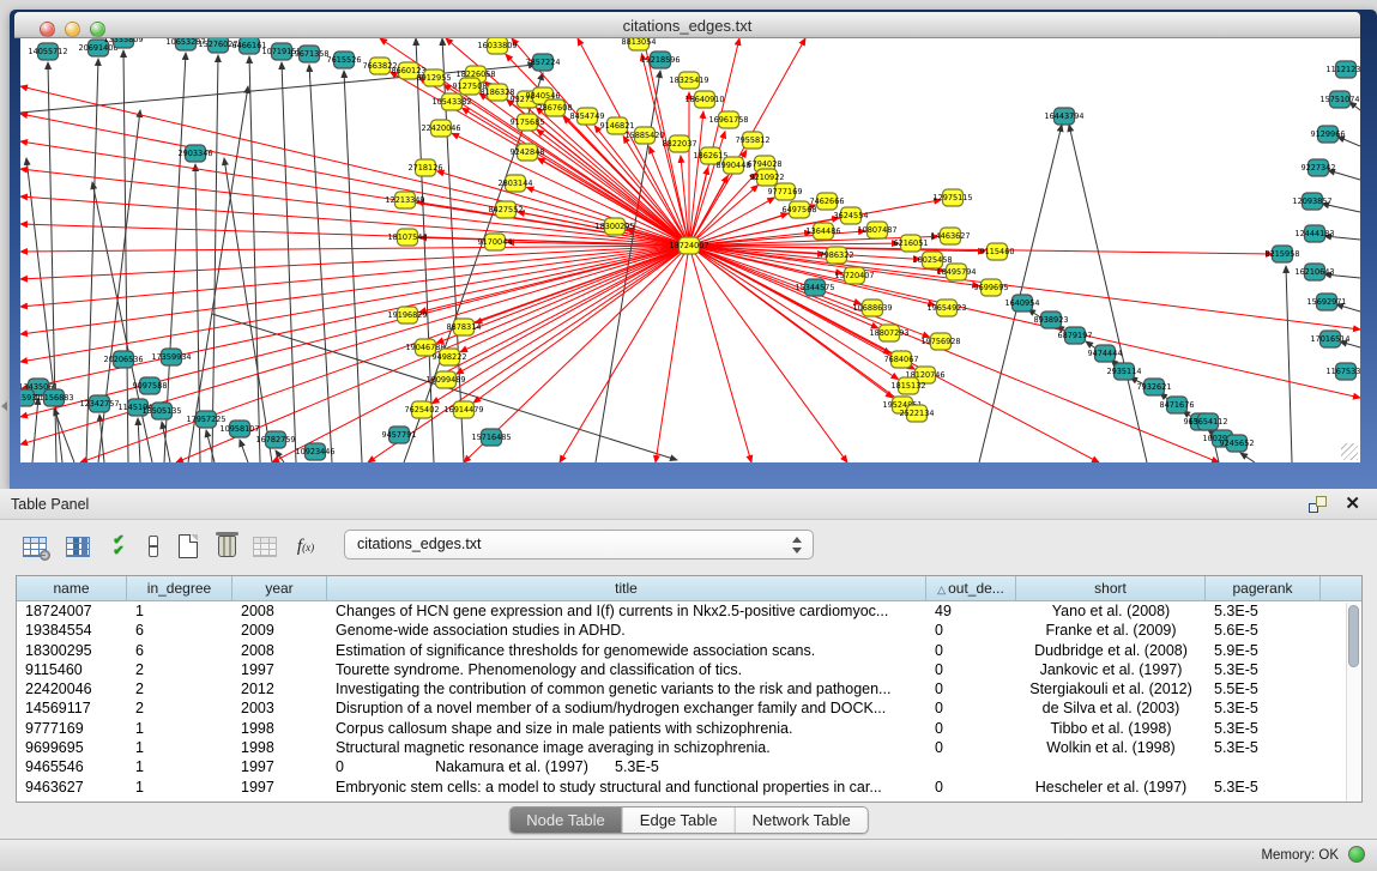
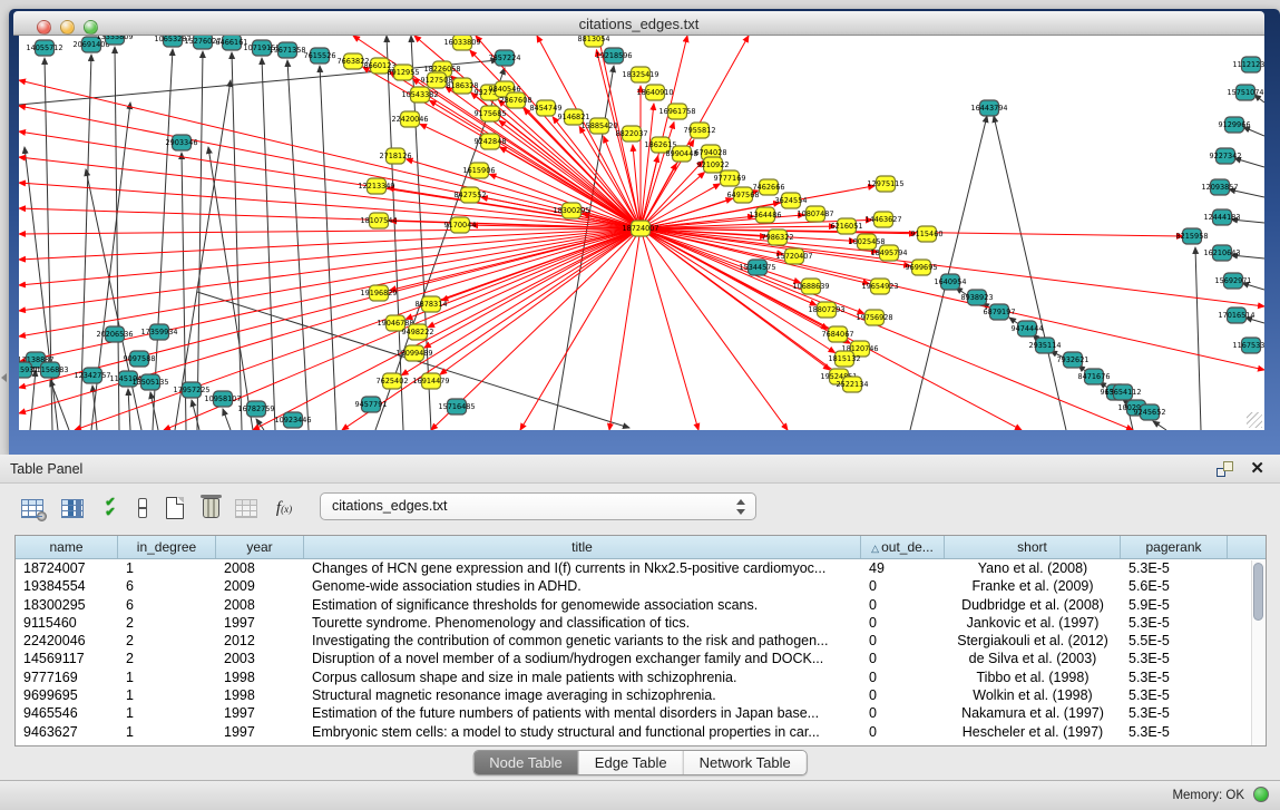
  citations_edges.txt
  14055712
  2069140
  13355809
  10653287
  15276027
  6466161
  1071915
  19671358
  7615526
  7857224
  19218596
  2903346
  16443794
  1640954
  8938923
  6879197
  9474444
  2935114
  7932621
  8471676
- 13435061
+ 17138887
  11156883
  12342757
  1145194
  20206536
  17359934
  9097588
  13505135
  17957225
  10958107
  16782759
  10923446
  9457791
  15716485
  15751074
  9129966
  9227342
  12093857
  12444183
  8215958
  16210643
  15692971
  17016514
  1167533
  13654112
  9245652
  1112123
  15344575
  18300295
  16033809
  8813054
  18325419
  18640910
  16961758
  7955812
  8822037
  1862615
  8990448
  6794028
  9210922
  9777169
  6497568
  7462666
  3624554
  1364486
  10807487
  12975115
  14463627
  6216051
  7986322
  10025458
  18495794
  9115460
  15720407
  9699695
  10688639
  19654923
  18807293
  19756928
  7684067
  18120746
  1815132
  2522134
  8660123
  8912955
  18226058
  9127508
  8186328
  10543382
  9840546
  2867608
  8454749
  9175685
  22420046
  9146821
  15885420
  9242848
  2718126
- 2803144
+ 1615906
  12213349
  8427552
  18107544
  9170044
  19196829
  8878314
  19046788
  9498222
  18099489
  7625402
  16914479
  7663822
  18724007
  Table Panel
  ✕
  ✔
  ✔
  f(x)
  citations_edges.txt
  name
  in_degree
  year
  title
  △ out_de...
  short
  pagerank
  18724007
  1
  2008
  Changes of HCN gene expression and I(f) currents in Nkx2.5-positive cardiomyoc...
  49
  Yano et al. (2008)
  5.3E-5
  19384554
  6
  2009
  Genome-wide association studies in ADHD.
  0
  Franke et al. (2009)
  5.6E-5
  18300295
  6
  2008
  Estimation of significance thresholds for genomewide association scans.
  0
  Dudbridge et al. (2008)
  5.9E-5
  9115460
  2
  1997
  Tourette syndrome. Phenomenology and classification of tics.
  0
  Jankovic et al. (1997)
  5.3E-5
  22420046
  2
  2012
  Investigating the contribution of common genetic variants to the risk and pathogen...
  0
  Stergiakouli et al. (2012)
  5.5E-5
  14569117
  2
  2003
  Disruption of a novel member of a sodium/hydrogen exchanger family and DOCK...
  0
  de Silva et al. (2003)
  5.3E-5
  9777169
  1
  1998
  Corpus callosum shape and size in male patients with schizophrenia.
  0
  Tibbo et al. (1998)
  5.3E-5
  9699695
  1
  1998
  Structural magnetic resonance image averaging in schizophrenia.
  0
  Wolkin et al. (1998)
  5.3E-5
  9465546
  1
  1997
+ Estimation of the future numbers of patients with mental disorders in Japan base...
  0
  Nakamura et al. (1997)
  5.3E-5
  9463627
  1
  1997
  Embryonic stem cells: a model to study structural and functional properties in car...
  0
  Hescheler et al. (1997)
  5.3E-5
  Node Table
  Edge Table
  Network Table
  Memory: OK
